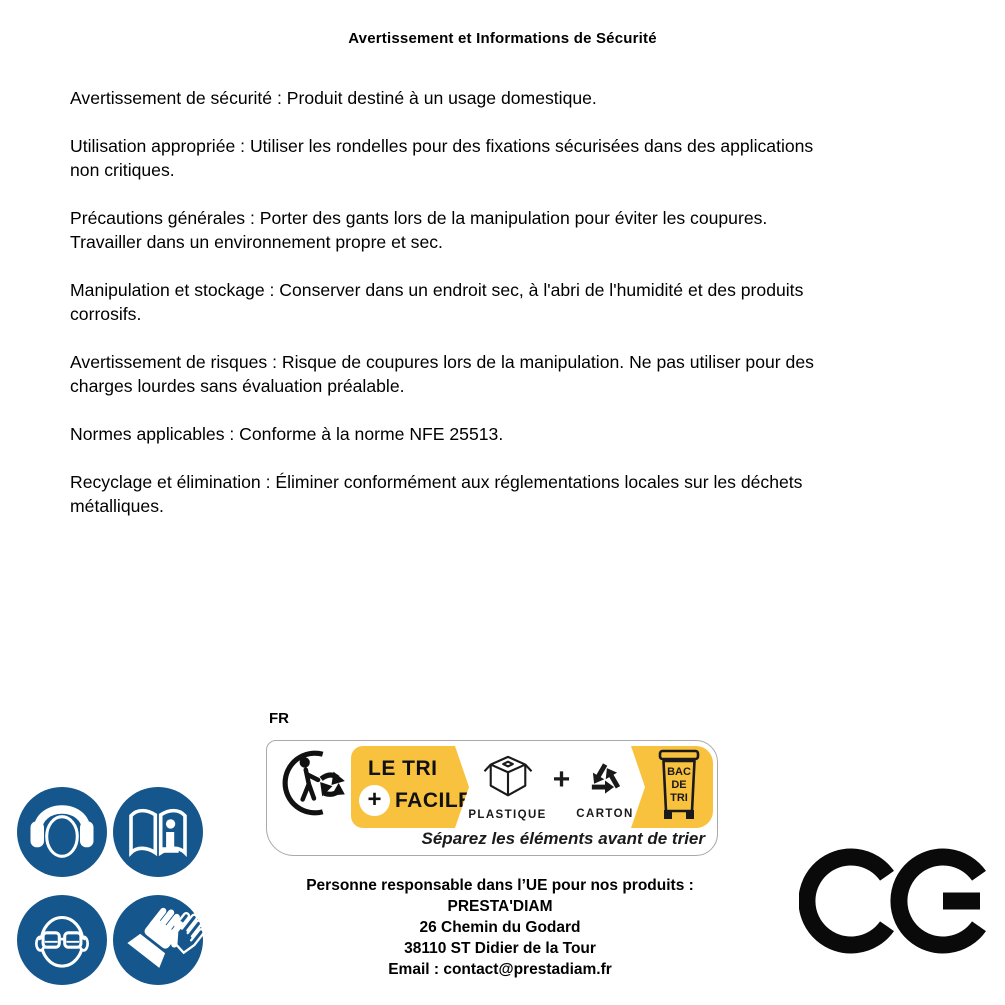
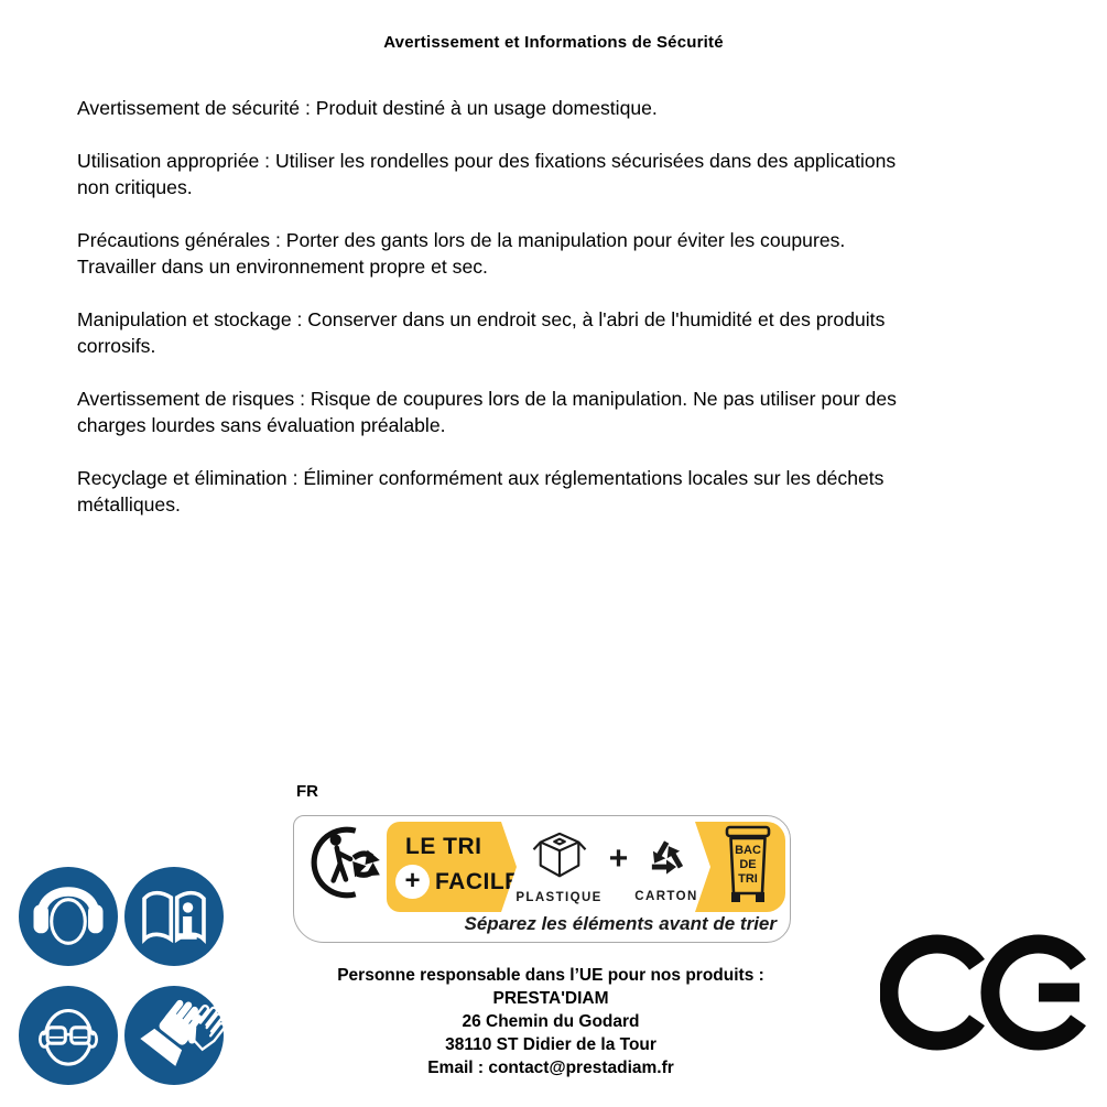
  Avertissement et Informations de Sécurité
  Avertissement de sécurité : Produit destiné à un usage domestique.
  Utilisation appropriée : Utiliser les rondelles pour des fixations sécurisées dans des applications
  non critiques.
  Précautions générales : Porter des gants lors de la manipulation pour éviter les coupures.
  Travailler dans un environnement propre et sec.
  Manipulation et stockage : Conserver dans un endroit sec, à l'abri de l'humidité et des produits
  corrosifs.
  Avertissement de risques : Risque de coupures lors de la manipulation. Ne pas utiliser pour des
  charges lourdes sans évaluation préalable.
- Normes applicables : Conforme à la norme NFE 25513.
  Recyclage et élimination : Éliminer conformément aux réglementations locales sur les déchets
  métalliques.
  FR
  LE TRI
  +
  FACIL
  PLASTIQUE
  +
  CARTON
  BAC
  DE
  TRI
  Séparez les éléments avant de trier
  Personne responsable dans l’UE pour nos produits :
  PRESTA'DIAM
  26 Chemin du Godard
  38110 ST Didier de la Tour
  Email : contact@prestadiam.fr
